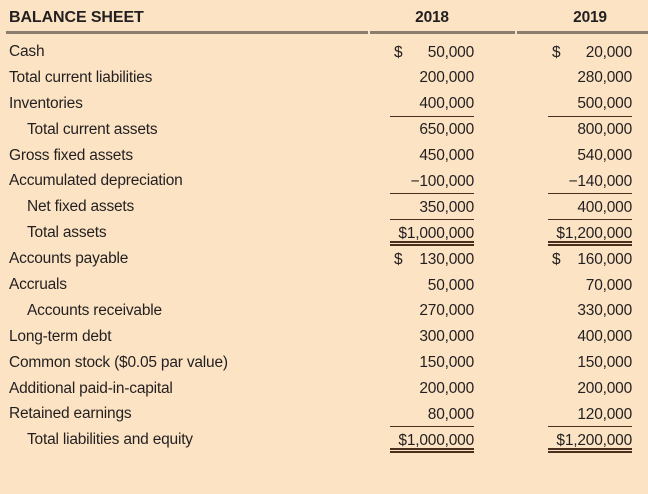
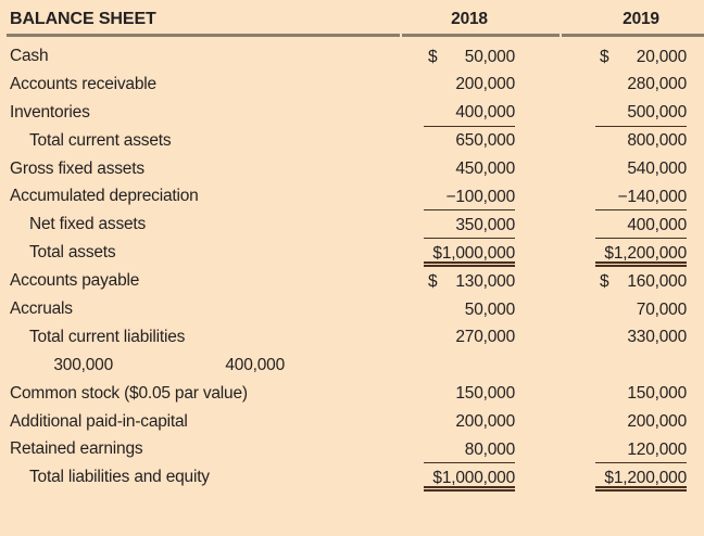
  BALANCE SHEET
  2018
  2019
  Cash
  $
  50,000
  $
  20,000
- Total current liabilities
+ Accounts receivable
  200,000
  280,000
  Inventories
  400,000
  500,000
  Total current assets
  650,000
  800,000
  Gross fixed assets
  450,000
  540,000
  Accumulated depreciation
  −100,000
  −140,000
  Net fixed assets
  350,000
  400,000
  Total assets
  $1,000,000
  $1,200,000
  Accounts payable
  $
  130,000
  $
  160,000
  Accruals
  50,000
  70,000
- Accounts receivable
+ Total current liabilities
  270,000
  330,000
- Long-term debt
  300,000
  400,000
  Common stock ($0.05 par value)
  150,000
  150,000
  Additional paid-in-capital
  200,000
  200,000
  Retained earnings
  80,000
  120,000
  Total liabilities and equity
  $1,000,000
  $1,200,000
